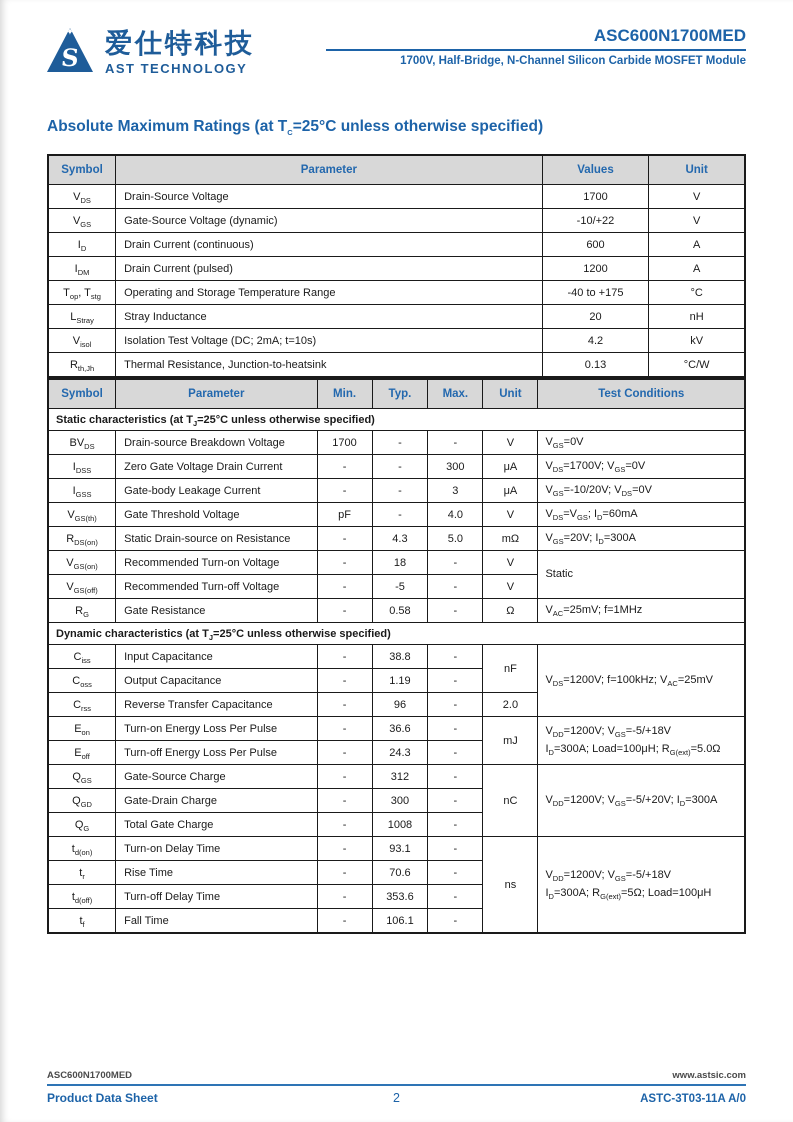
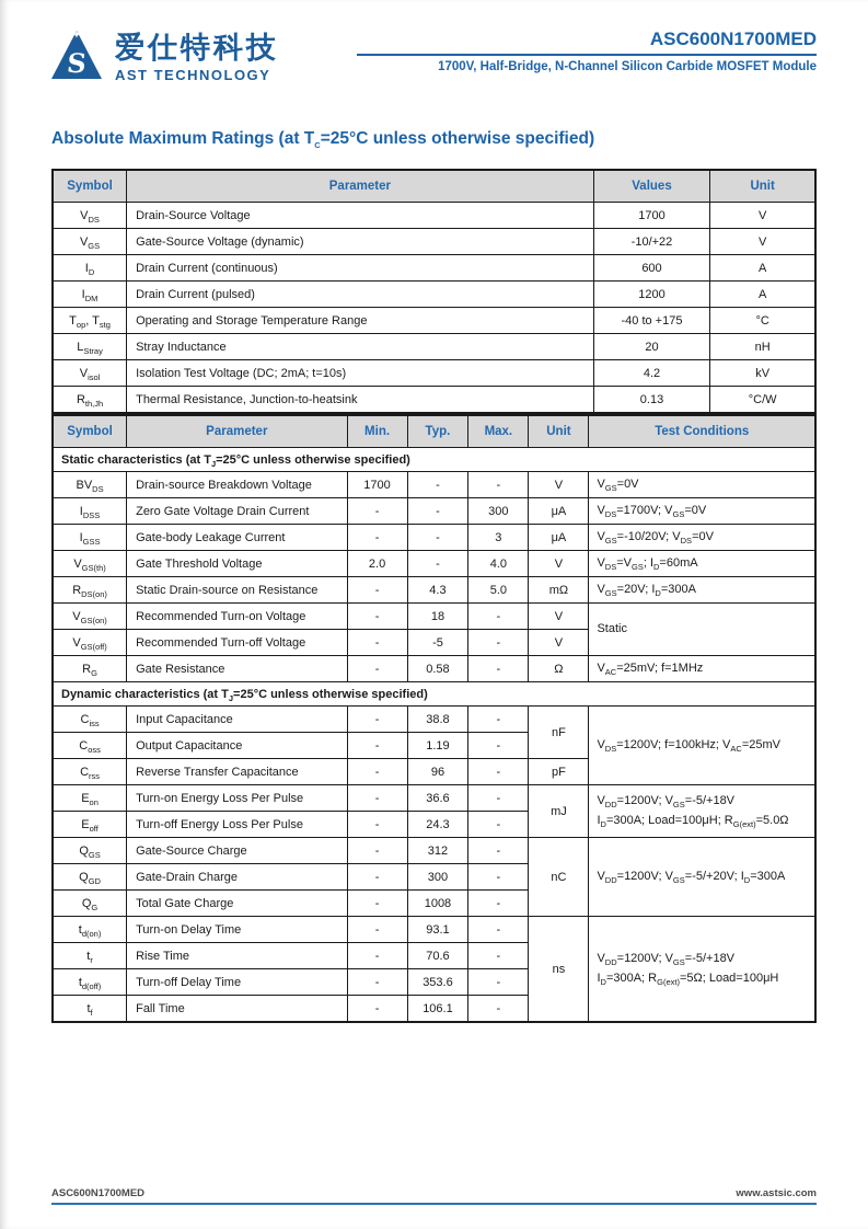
  ✦
  爱仕特科技
  AST TECHNOLOGY
  ASC600N1700MED
  1700V, Half-Bridge, N-Channel Silicon Carbide MOSFET Module
  Absolute Maximum Ratings (at TC=25°C unless otherwise specified)
  Symbol	Parameter	Values	Unit
  VDS	Drain-Source Voltage	1700	V
  VGS	Gate-Source Voltage (dynamic)	-10/+22	V
  ID	Drain Current (continuous)	600	A
  IDM	Drain Current (pulsed)	1200	A
  Top, Tstg	Operating and Storage Temperature Range	-40 to +175	°C
  LStray	Stray Inductance	20	nH
  Visol	Isolation Test Voltage (DC; 2mA; t=10s)	4.2	kV
  Rth,Jh	Thermal Resistance, Junction-to-heatsink	0.13	°C/W
  Symbol	Parameter	Min.	Typ.	Max.	Unit	Test Conditions
  Static characteristics (at TJ=25°C unless otherwise specified)
  BVDS	Drain-source Breakdown Voltage	1700	-	-	V	VGS=0V
  IDSS	Zero Gate Voltage Drain Current	-	-	300	μA	VDS=1700V; VGS=0V
  IGSS	Gate-body Leakage Current	-	-	3	μA	VGS=-10/20V; VDS=0V
- VGS(th)	Gate Threshold Voltage	pF	-	4.0	V	VDS=VGS; ID=60mA
+ VGS(th)	Gate Threshold Voltage	2.0	-	4.0	V	VDS=VGS; ID=60mA
  RDS(on)	Static Drain-source on Resistance	-	4.3	5.0	mΩ	VGS=20V; ID=300A
  VGS(on)	Recommended Turn-on Voltage	-	18	-	V	Static
  VGS(off)	Recommended Turn-off Voltage	-	-5	-	V
  RG	Gate Resistance	-	0.58	-	Ω	VAC=25mV; f=1MHz
  Dynamic characteristics (at TJ=25°C unless otherwise specified)
  Ciss	Input Capacitance	-	38.8	-	nF	VDS=1200V; f=100kHz; VAC=25mV
  Coss	Output Capacitance	-	1.19	-
- Crss	Reverse Transfer Capacitance	-	96	-	2.0
+ Crss	Reverse Transfer Capacitance	-	96	-	pF
  Eon	Turn-on Energy Loss Per Pulse	-	36.6	-	mJ	VDD=1200V; VGS=-5/+18V ID=300A; Load=100μH; RG(ext)=5.0Ω
  Eoff	Turn-off Energy Loss Per Pulse	-	24.3	-
  QGS	Gate-Source Charge	-	312	-	nC	VDD=1200V; VGS=-5/+20V; ID=300A
  QGD	Gate-Drain Charge	-	300	-
  QG	Total Gate Charge	-	1008	-
  td(on)	Turn-on Delay Time	-	93.1	-	ns	VDD=1200V; VGS=-5/+18V ID=300A; RG(ext)=5Ω; Load=100μH
  tr	Rise Time	-	70.6	-
  td(off)	Turn-off Delay Time	-	353.6	-
  tf	Fall Time	-	106.1	-
  ASC600N1700MED
  www.astsic.com
- Product Data Sheet
- 2
- ASTC-3T03-11A A/0
